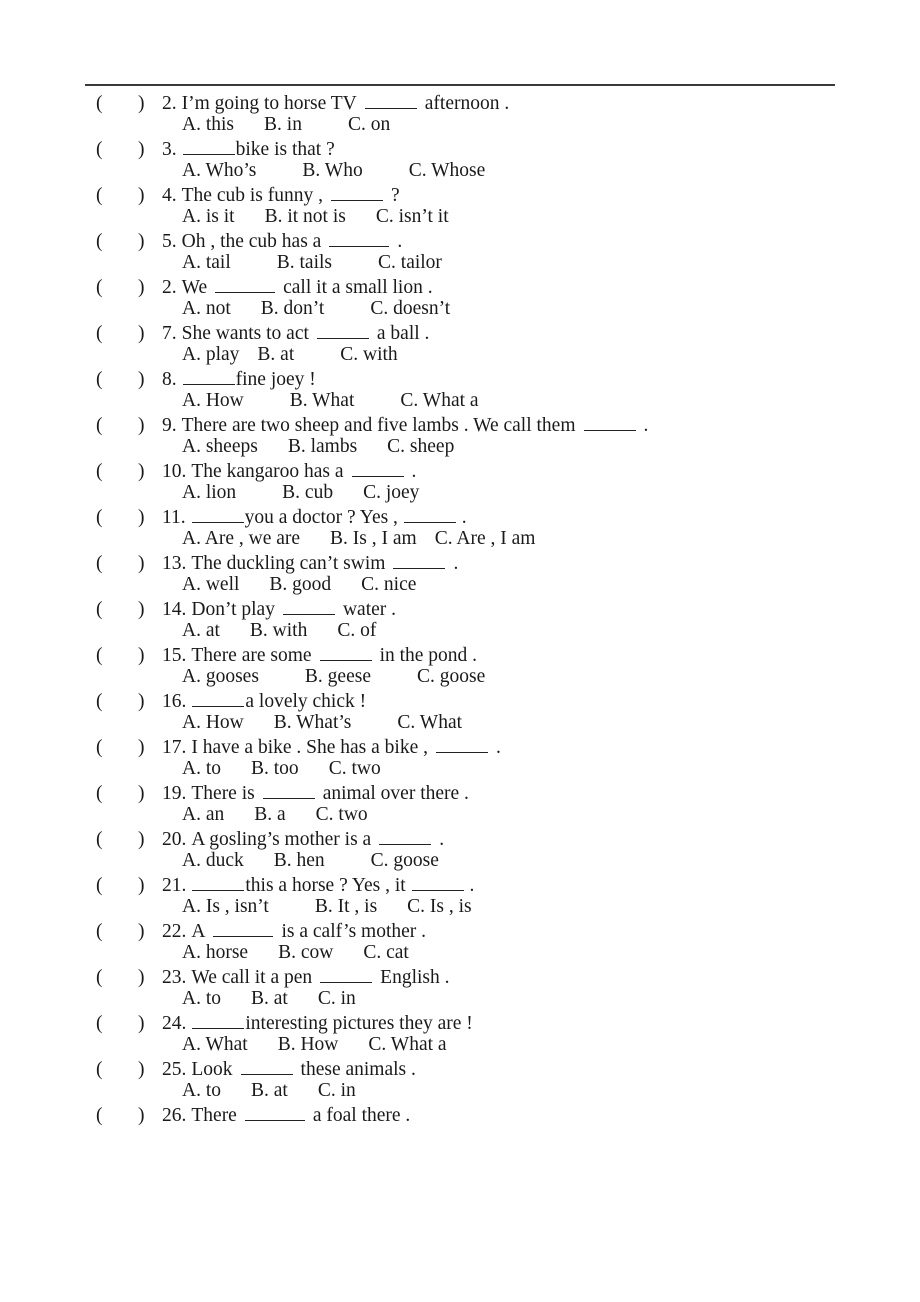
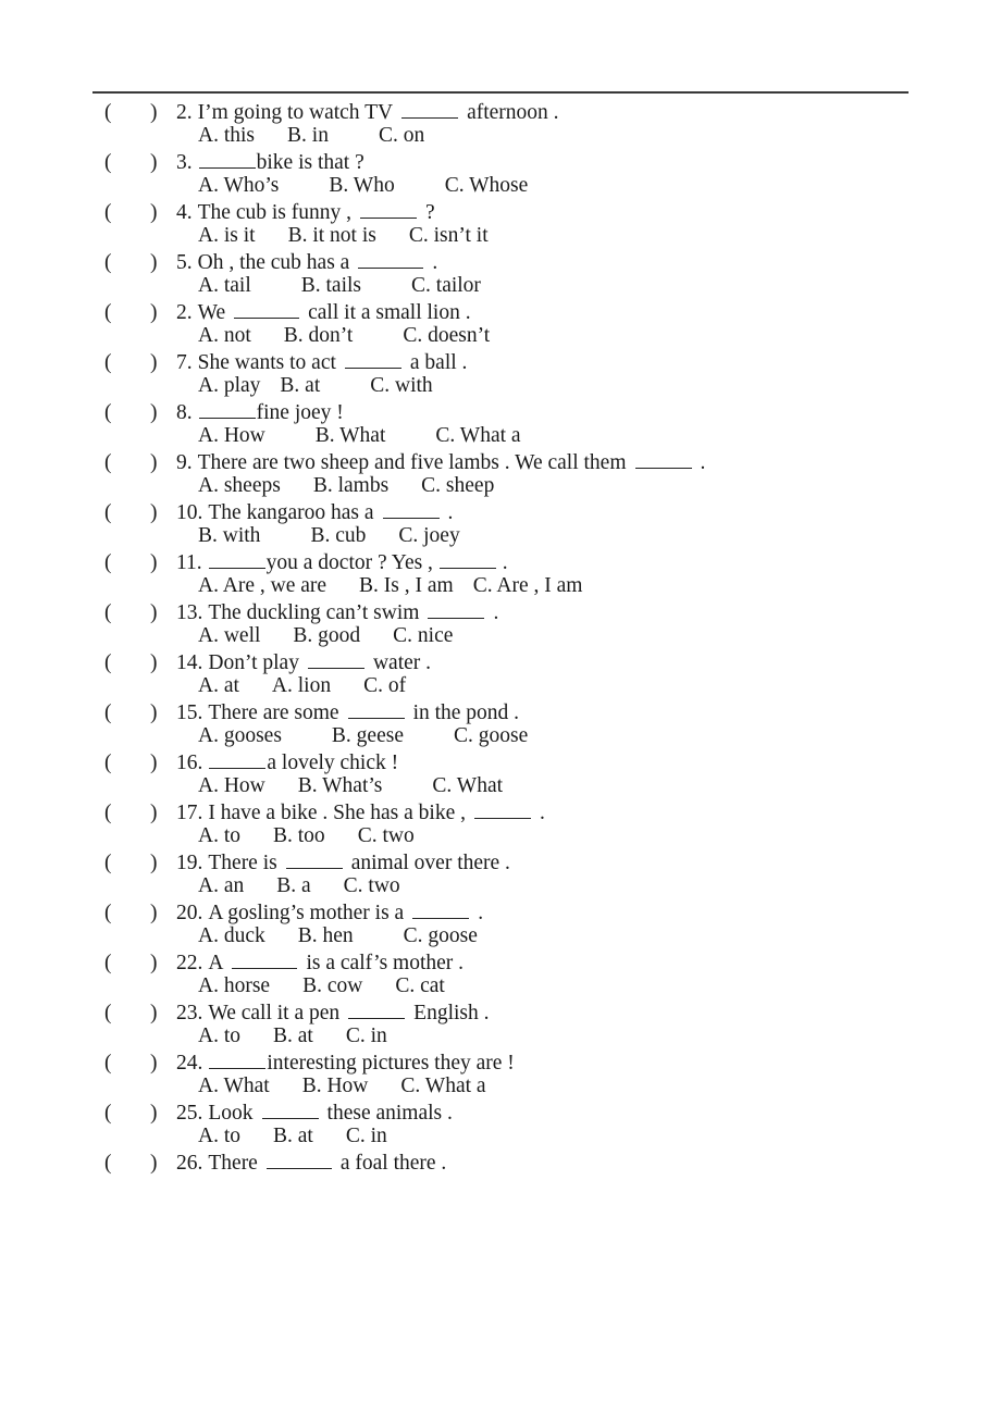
- ( ) 2. I’m going to horse TV afternoon .
+ ( ) 2. I’m going to watch TV afternoon .
  A. this B. in C. on
  ( ) 3. bike is that ?
  A. Who’s B. Who C. Whose
  ( ) 4. The cub is funny , ?
  A. is it B. it not is C. isn’t it
  ( ) 5. Oh , the cub has a .
  A. tail B. tails C. tailor
  ( ) 2. We call it a small lion .
  A. not B. don’t C. doesn’t
  ( ) 7. She wants to act a ball .
  A. play B. at C. with
  ( ) 8. fine joey !
  A. How B. What C. What a
  ( ) 9. There are two sheep and five lambs . We call them .
  A. sheeps B. lambs C. sheep
  ( ) 10. The kangaroo has a .
- A. lion B. cub C. joey
+ B. with B. cub C. joey
  ( ) 11. you a doctor ? Yes , .
  A. Are , we are B. Is , I am C. Are , I am
  ( ) 13. The duckling can’t swim .
  A. well B. good C. nice
  ( ) 14. Don’t play water .
- A. at B. with C. of
+ A. at A. lion C. of
  ( ) 15. There are some in the pond .
  A. gooses B. geese C. goose
  ( ) 16. a lovely chick !
  A. How B. What’s C. What
  ( ) 17. I have a bike . She has a bike , .
  A. to B. too C. two
  ( ) 19. There is animal over there .
  A. an B. a C. two
  ( ) 20. A gosling’s mother is a .
  A. duck B. hen C. goose
- ( ) 21. this a horse ? Yes , it .
- A. Is , isn’t B. It , is C. Is , is
  ( ) 22. A is a calf’s mother .
  A. horse B. cow C. cat
  ( ) 23. We call it a pen English .
  A. to B. at C. in
  ( ) 24. interesting pictures they are !
  A. What B. How C. What a
  ( ) 25. Look these animals .
  A. to B. at C. in
  ( ) 26. There a foal there .
